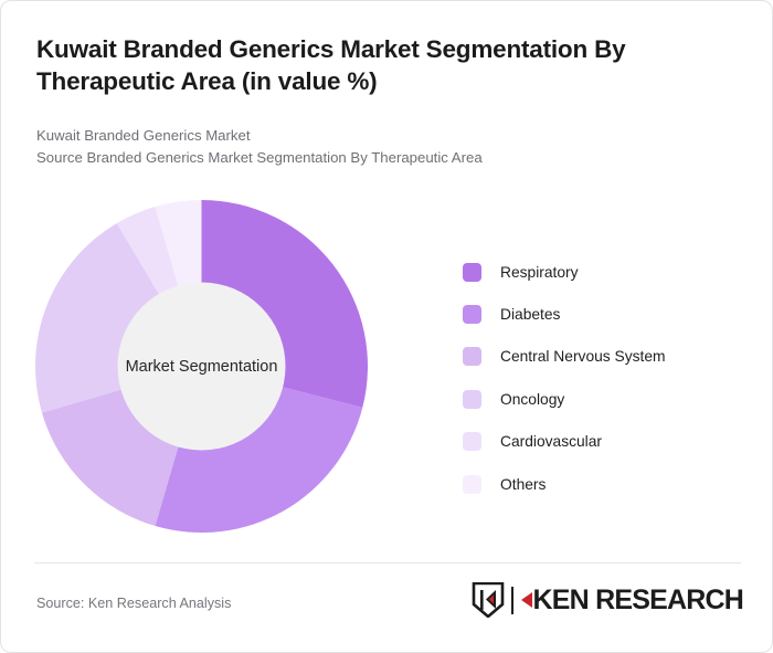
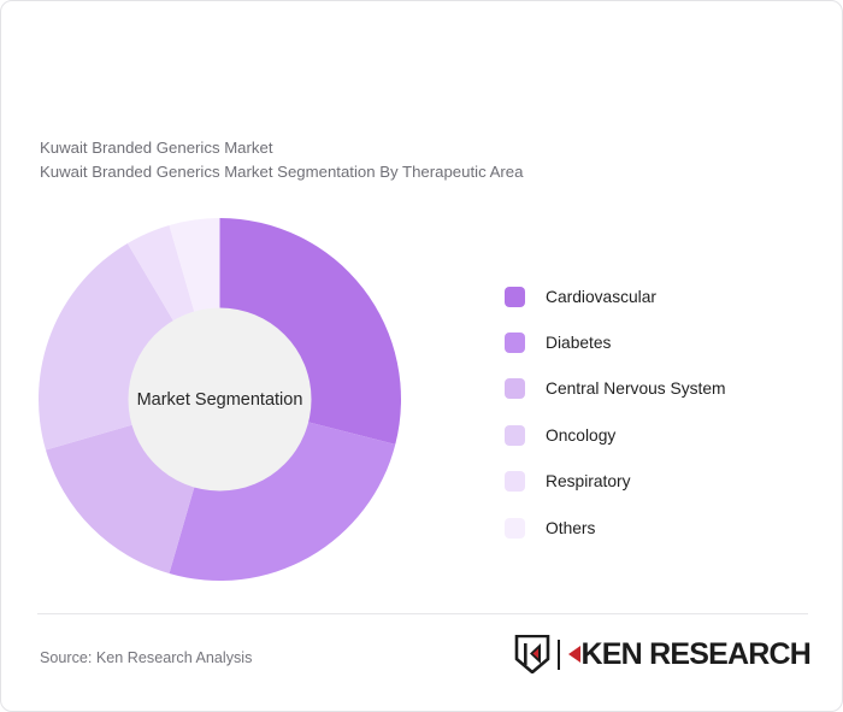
- Kuwait Branded Generics Market Segmentation By Therapeutic Area (in value %)
  Kuwait Branded Generics Market
- Source Branded Generics Market Segmentation By Therapeutic Area
+ Kuwait Branded Generics Market Segmentation By Therapeutic Area
  Market Segmentation
- Respiratory
+ Cardiovascular
  Diabetes
  Central Nervous System
  Oncology
- Cardiovascular
+ Respiratory
  Others
  Source: Ken Research Analysis
  KEN
  RESEARCH
